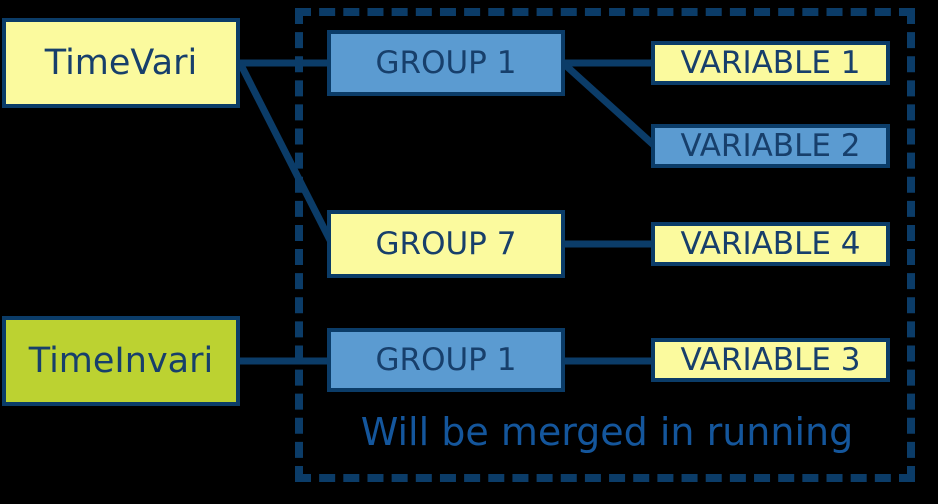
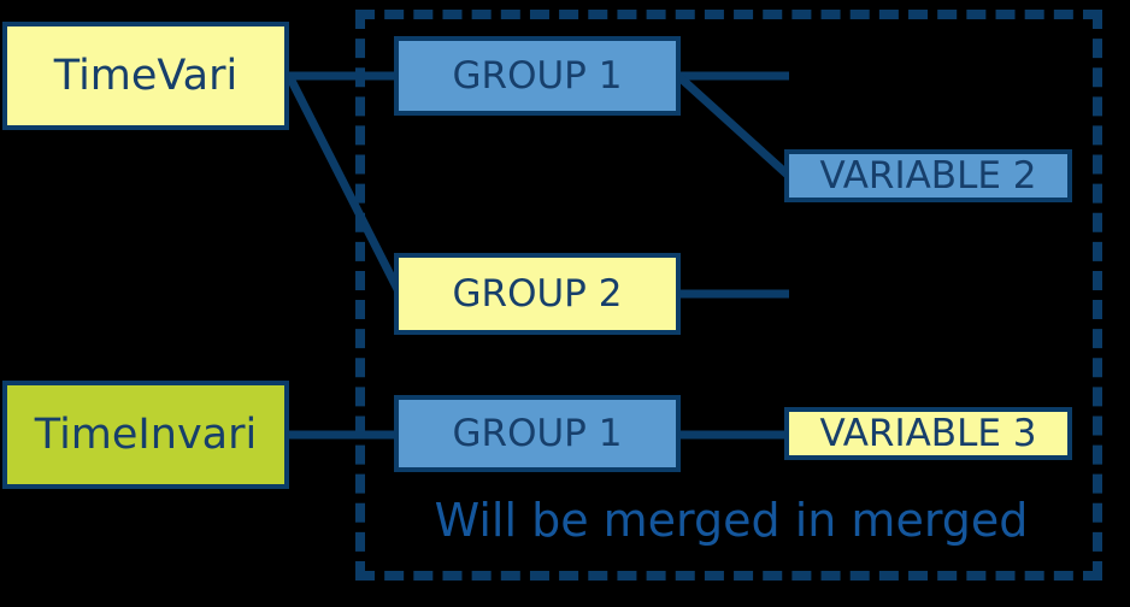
  TimeVari
  TimeInvari
  GROUP 1
- GROUP 7
+ GROUP 2
  GROUP 1
- VARIABLE 1
  VARIABLE 2
- VARIABLE 4
  VARIABLE 3
- Will be merged in running
+ Will be merged in merged
